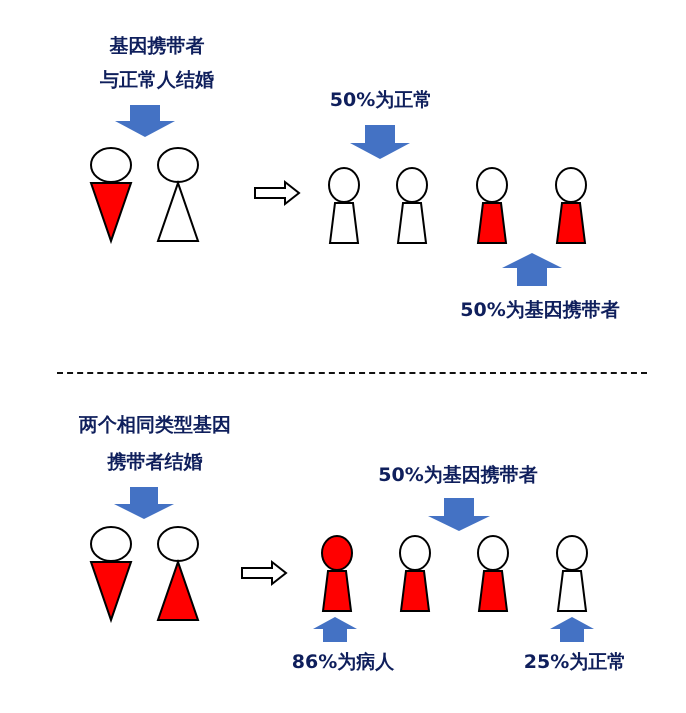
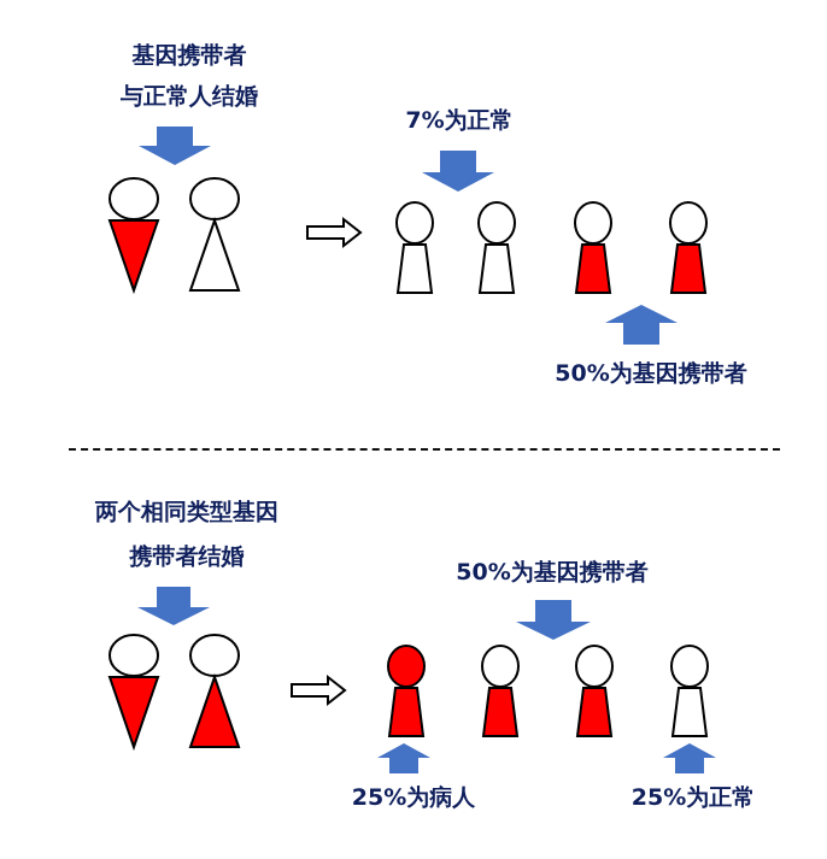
  基因携带者
  与正常人结婚
- 50%为正常
+ 7%为正常
  50%为基因携带者
  两个相同类型基因
  携带者结婚
  50%为基因携带者
- 86%为病人
+ 25%为病人
  25%为正常
